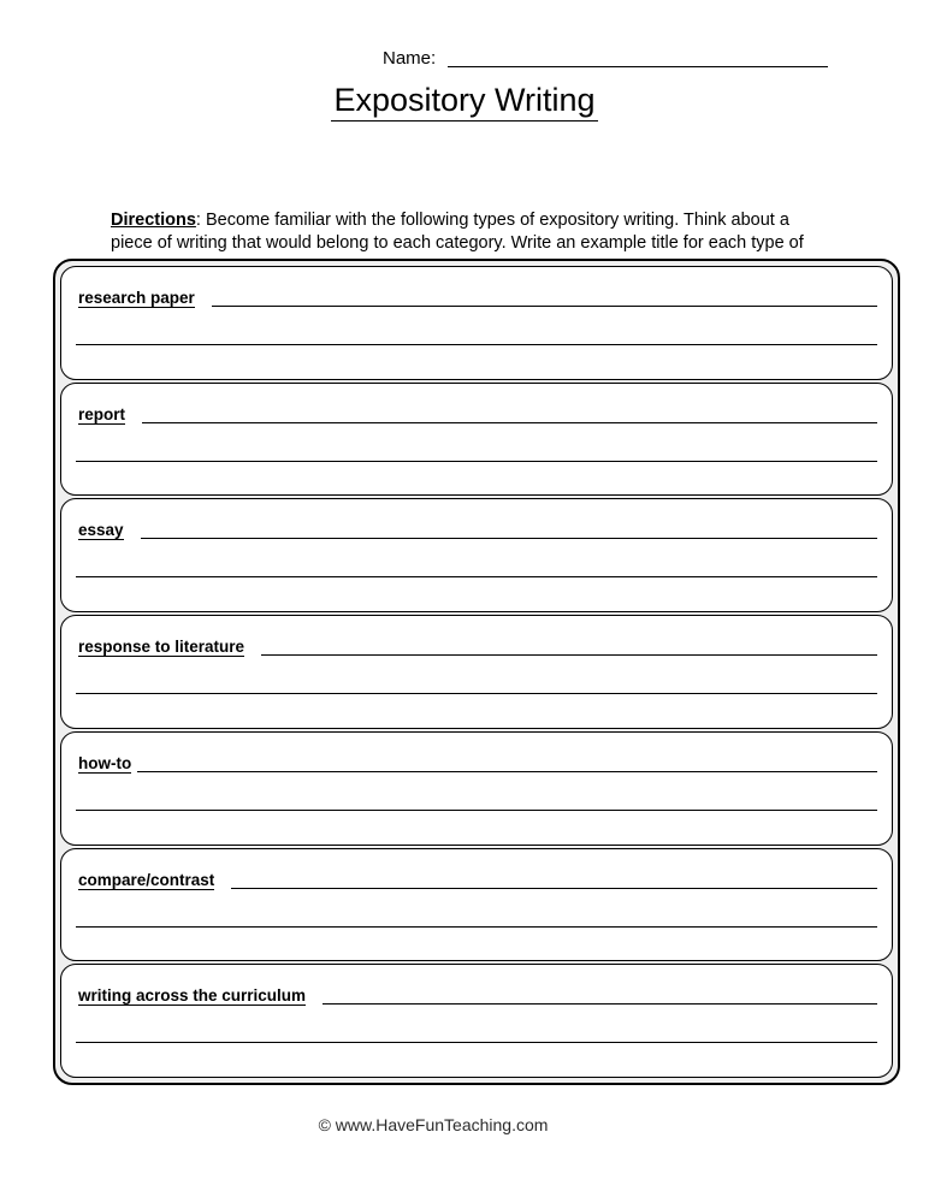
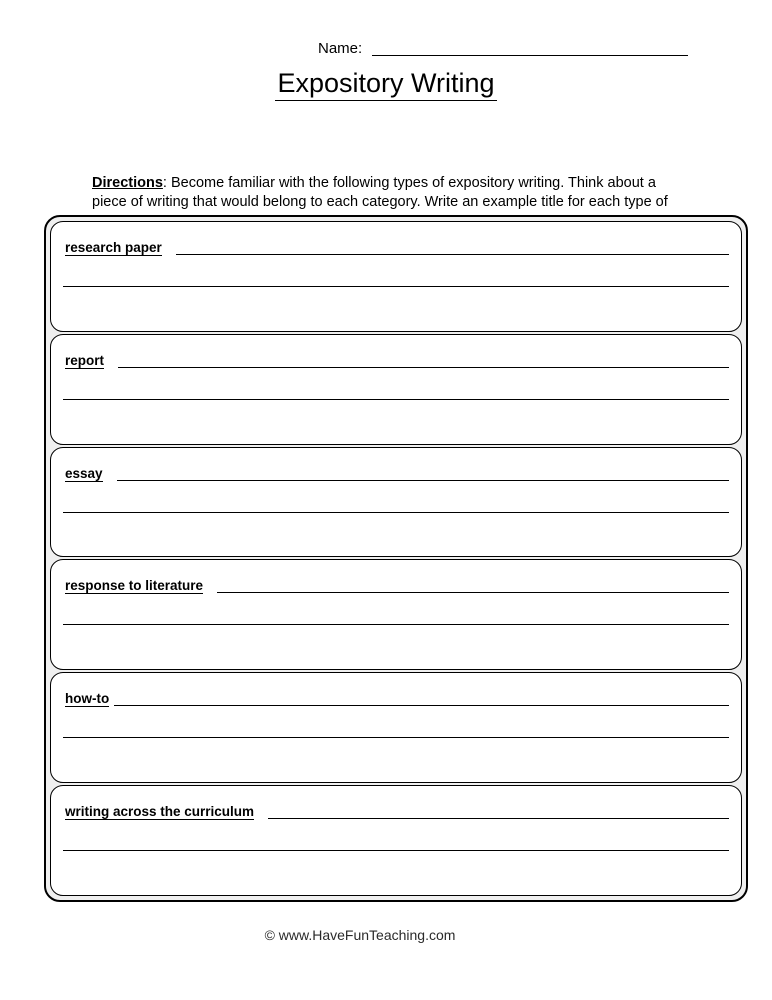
  Name:
  Expository Writing
  Directions: Become familiar with the following types of expository writing. Think about a piece of writing that would belong to each category. Write an example title for each type of
  research paper
  report
  essay
  response to literature
  how-to
- compare/contrast
  writing across the curriculum
  © www.HaveFunTeaching.com
